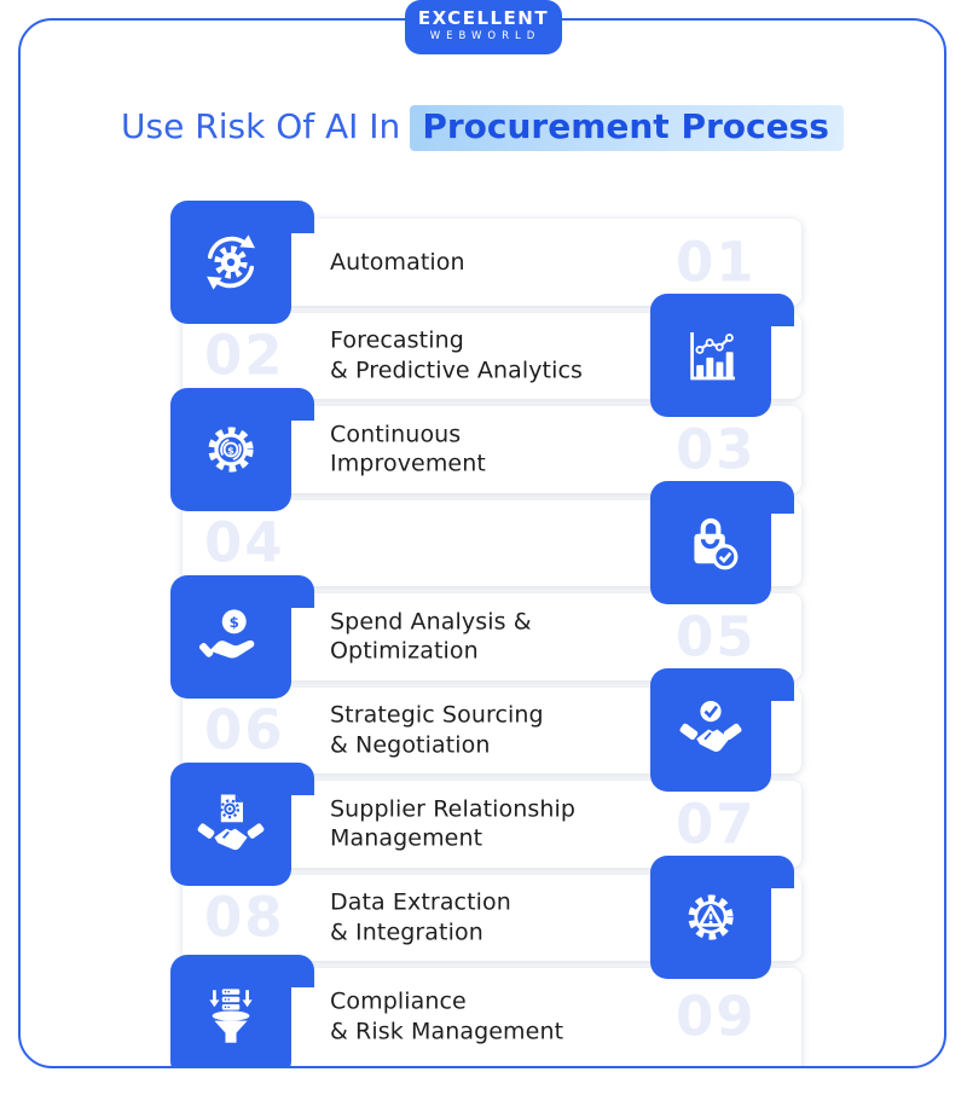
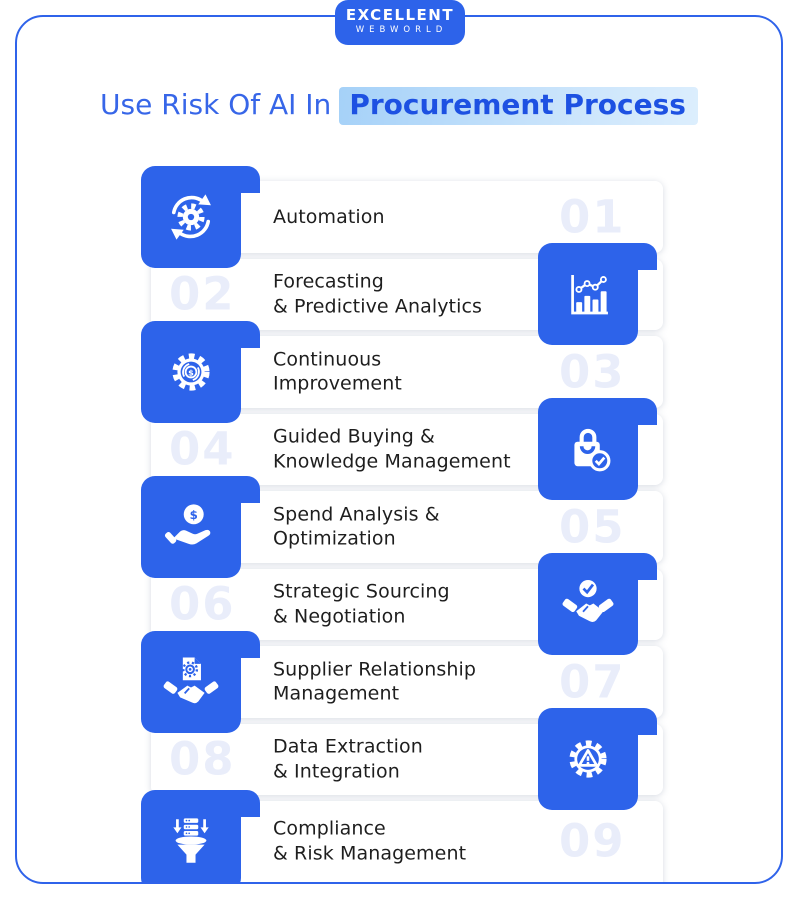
  Use Risk Of AI In Procurement Process
  01
  Automation
  02
  Forecasting
  & Predictive Analytics
  03
  $
  Continuous
  Improvement
  04
+ Guided Buying &
+ Knowledge Management
  05
  $
  Spend Analysis &
  Optimization
  06
  Strategic Sourcing
  & Negotiation
  07
  Supplier Relationship
  Management
  08
  Data Extraction
  & Integration
  Compliance
  & Risk Management
  EXCELLENT
  WEBWORLD
